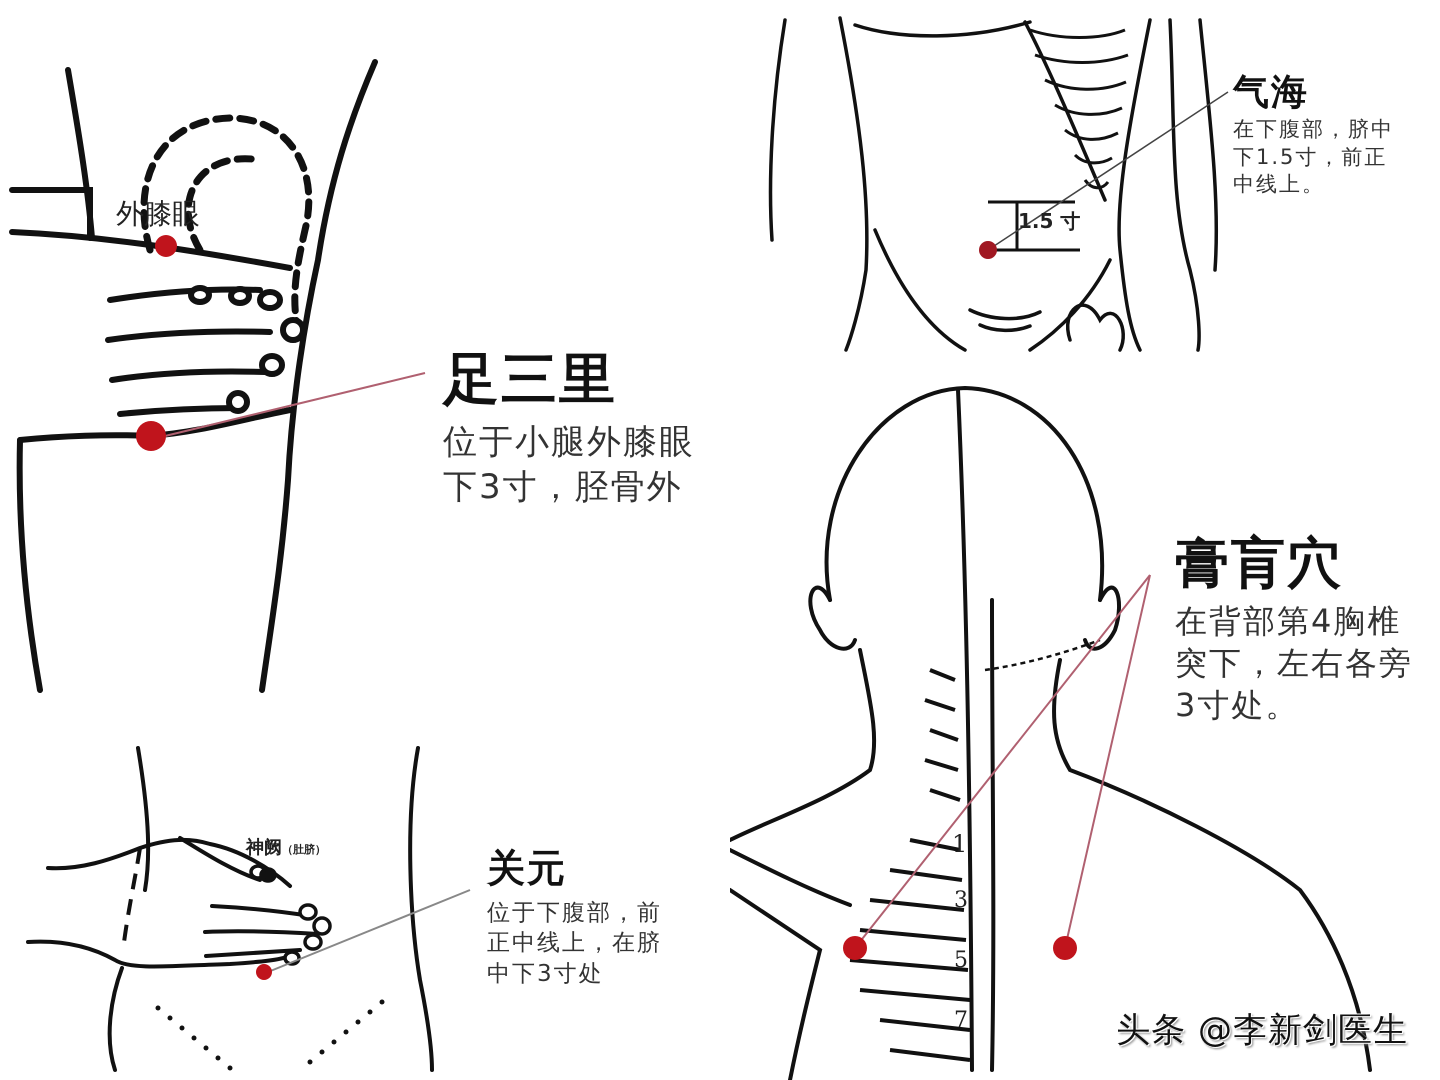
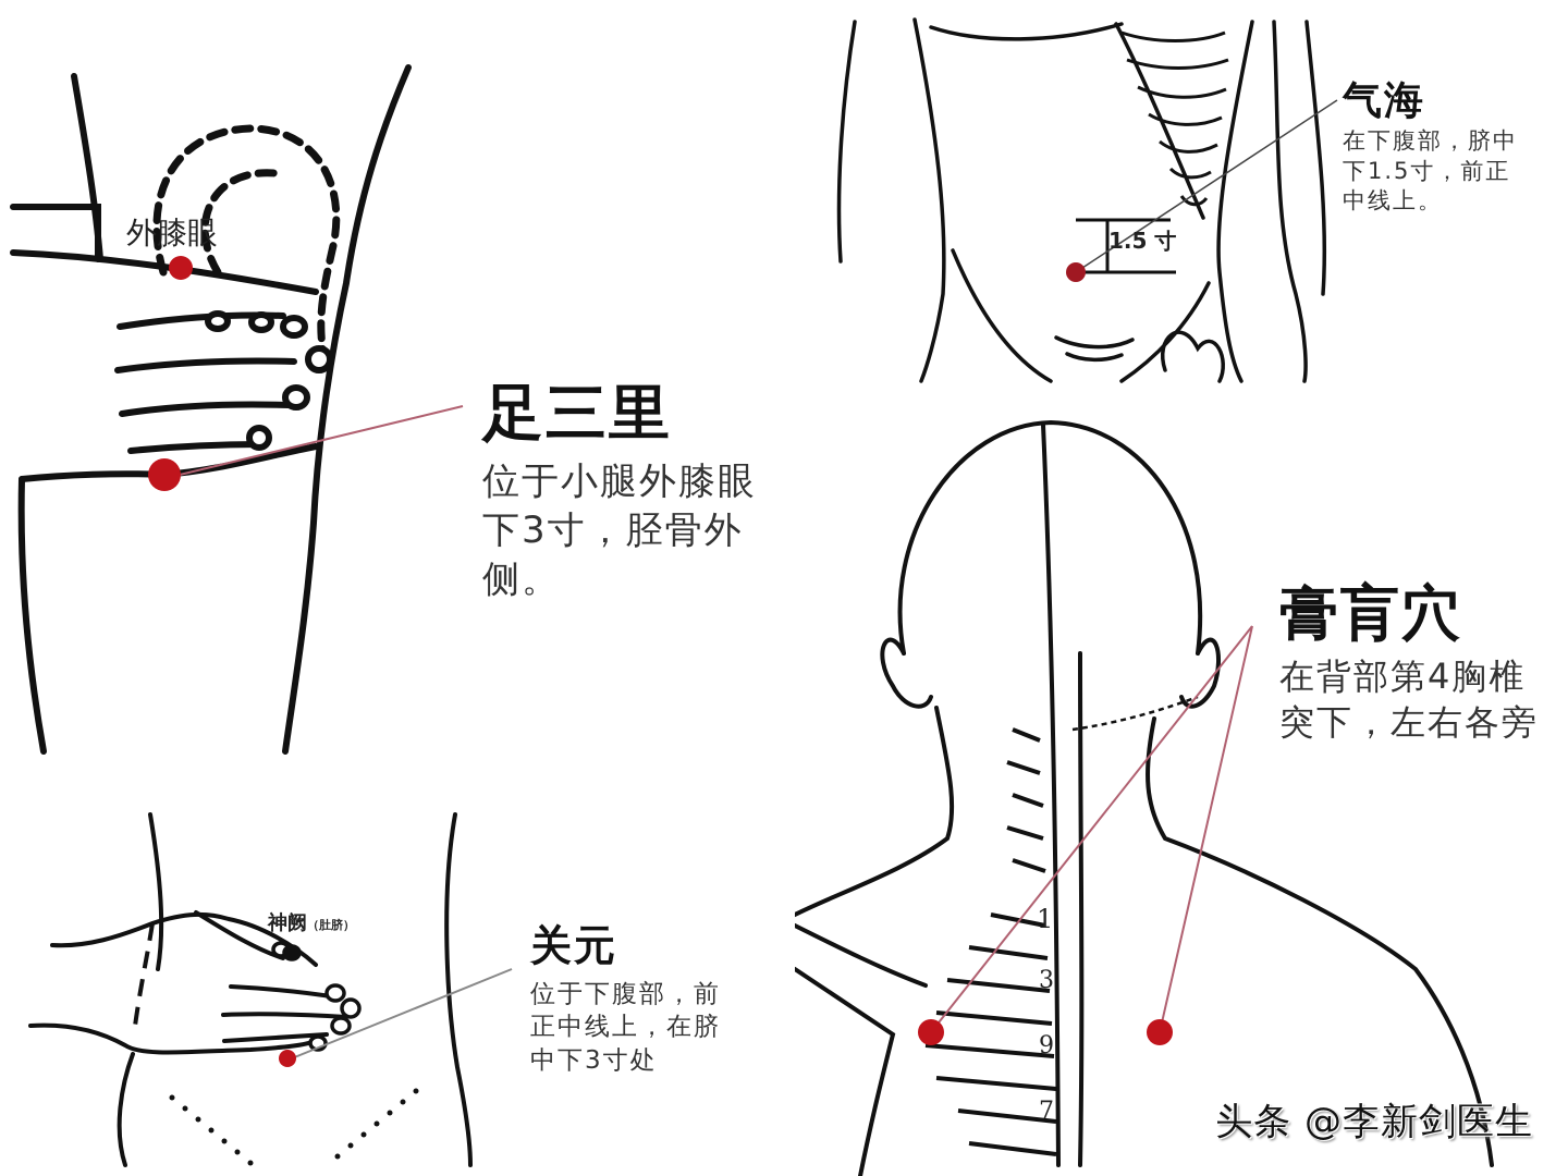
  外膝眼
  足三里
  位于小腿外膝眼
  下3寸，胫骨外
+ 侧。
  1.5 寸
  气海
  在下腹部，脐中
  下1.5寸，前正
  中线上。
  1
  3
- 5
+ 9
  7
  膏肓穴
  在背部第4胸椎
  突下，左右各旁
- 3寸处。
  神阙（肚脐）
  关元
  位于下腹部，前
  正中线上，在脐
  中下3寸处
  头条 @李新剑医生
